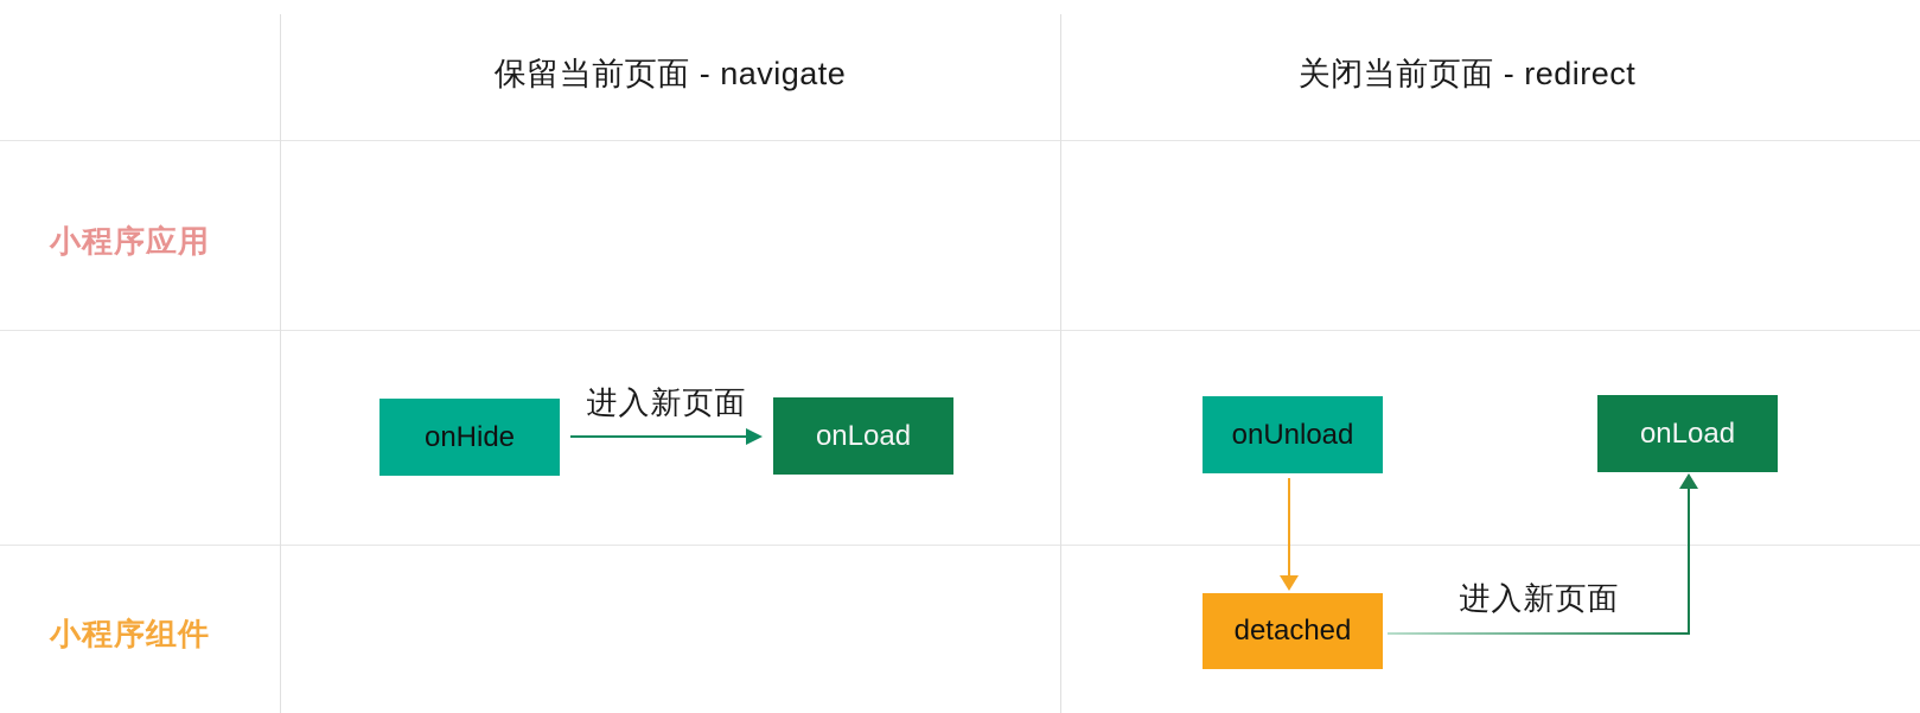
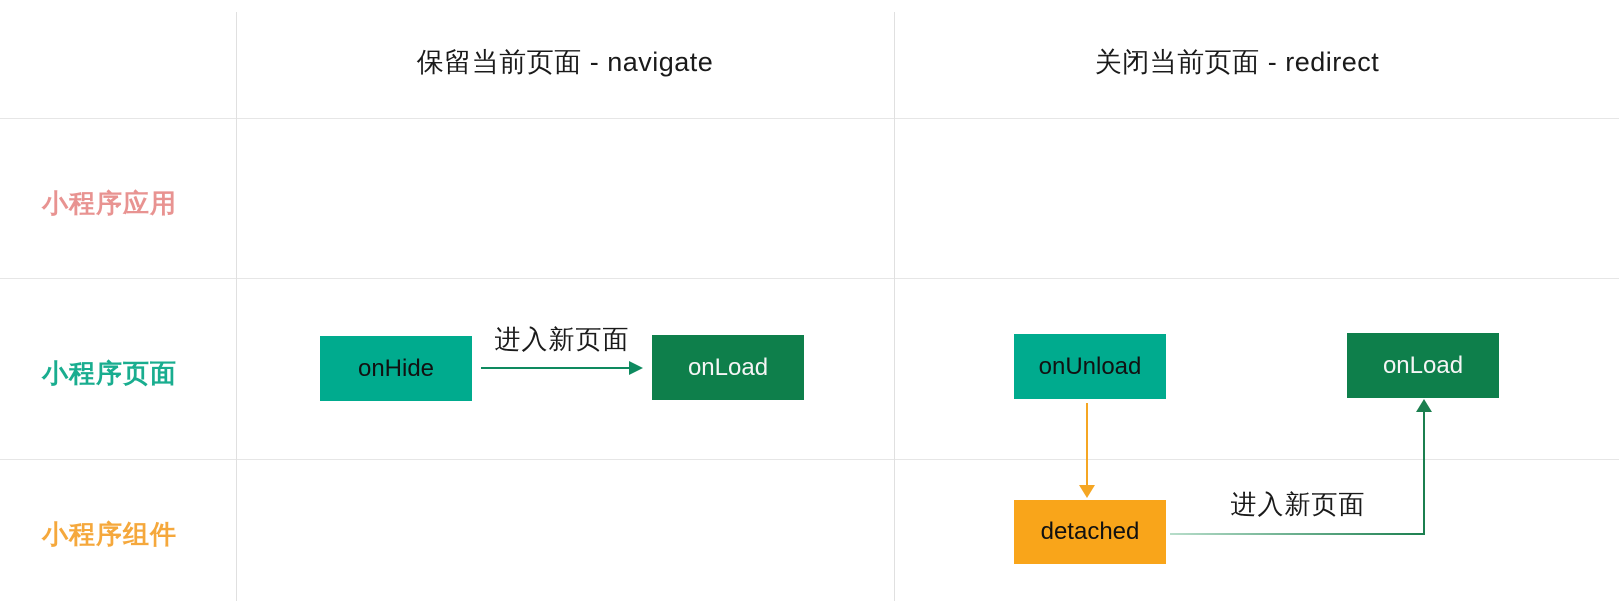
  保留当前页面 - navigate
  关闭当前页面 - redirect
  小程序应用
+ 小程序页面
  小程序组件
  onHide
  进入新页面
  onLoad
  onUnload
  onLoad
  detached
  进入新页面
